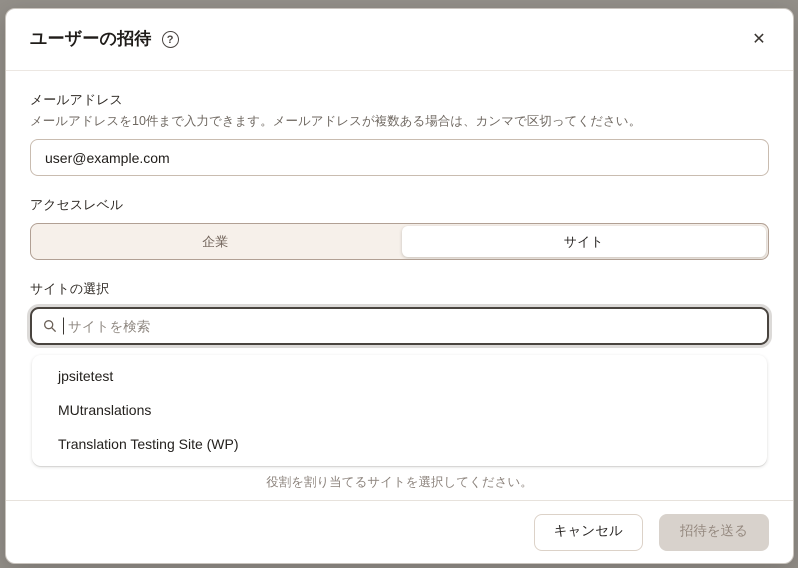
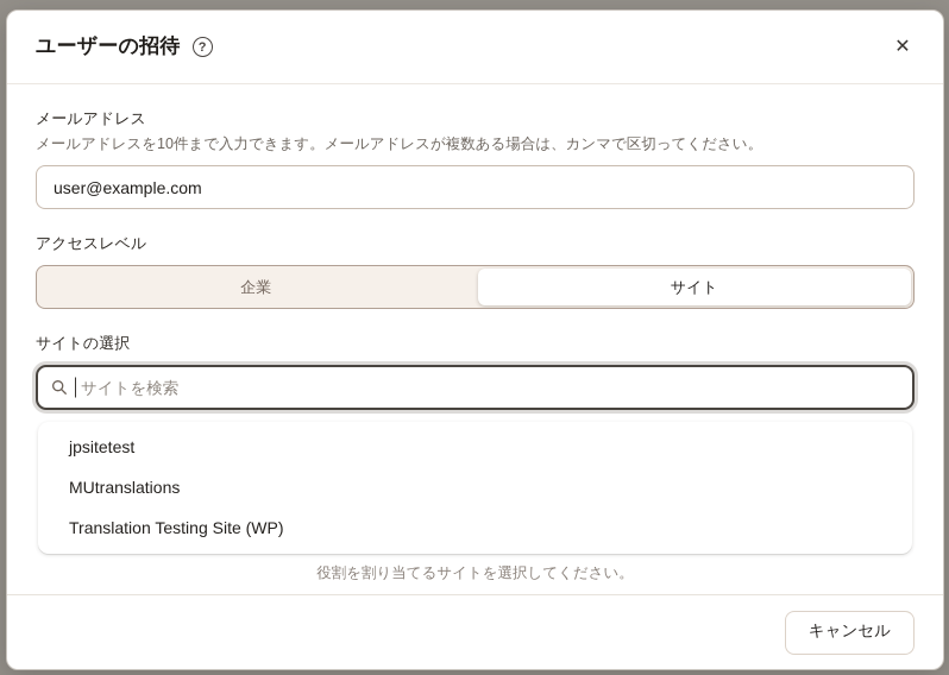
  ユーザーの招待
  ?
  ✕
  メールアドレス
  メールアドレスを10件まで入力できます。メールアドレスが複数ある場合は、カンマで区切ってください。
  user@example.com
  アクセスレベル
  企業
  サイト
  サイトの選択
  サイトを検索
  jpsitetest
  MUtranslations
  Translation Testing Site (WP)
  役割を割り当てるサイトを選択してください。
  キャンセル
- 招待を送る
